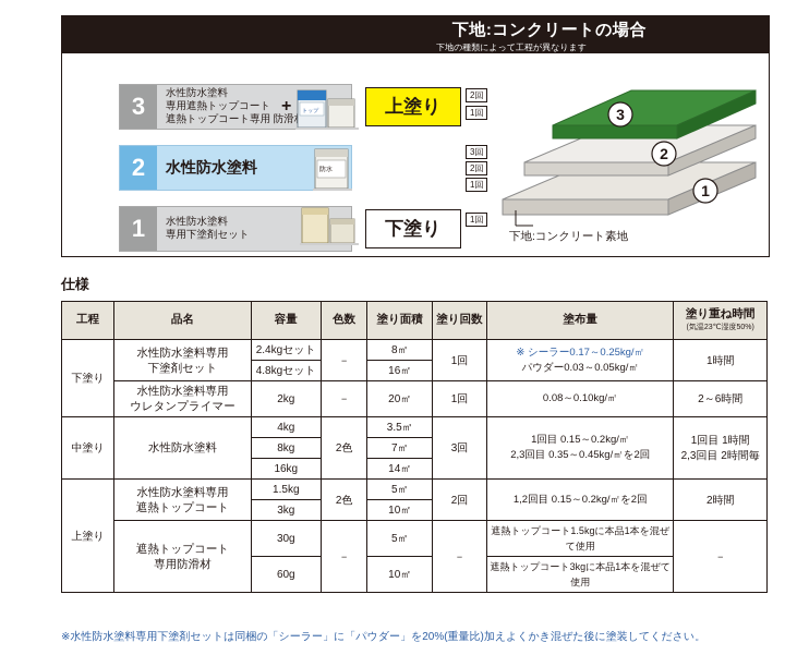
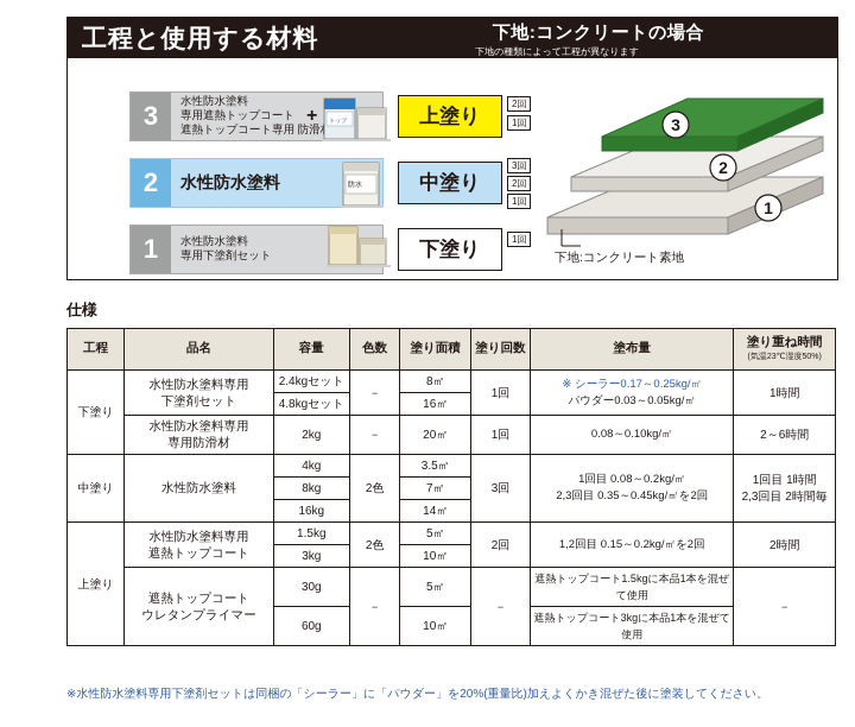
+ 工程と使用する材料
  下地:コンクリートの場合
  下地の種類によって工程が異なります
  3
  水性防水塗料
  専用遮熱トップコート
  遮熱トップコート専用 防滑
  +
  上塗り
  2回
  1回
  2
  水性防水塗料
+ 中塗り
  3回
  2回
  1回
  1
  水性防水塗料
  専用下塗剤セット
  下塗り
  1回
  3
  2
  1
  下地:コンクリート素地
  仕様
  下塗り	水性防水塗料専用 下塗剤セット	2.4kgセット	－	8㎡	1回	※ シーラー0.17～0.25kg/㎡ パウダー0.03～0.05kg/㎡	1時間
  4.8kgセット	16㎡
- 水性防水塗料専用 ウレタンプライマー	2kg	－	20㎡	1回	0.08～0.10kg/㎡	2～6時間
+ 水性防水塗料専用 専用防滑材	2kg	－	20㎡	1回	0.08～0.10kg/㎡	2～6時間
- 中塗り	水性防水塗料	4kg	2色	3.5㎡	3回	1回目 0.15～0.2kg/㎡ 2,3回目 0.35～0.45kg/㎡を2回	1回目 1時間 2,3回目 2時間毎
+ 中塗り	水性防水塗料	4kg	2色	3.5㎡	3回	1回目 0.08～0.2kg/㎡ 2,3回目 0.35～0.45kg/㎡を2回	1回目 1時間 2,3回目 2時間毎
  8kg	7㎡
  16kg	14㎡
  上塗り	水性防水塗料専用 遮熱トップコート	1.5kg	2色	5㎡	2回	1,2回目 0.15～0.2kg/㎡を2回	2時間
  3kg	10㎡
- 遮熱トップコート 専用防滑材	30g	－	5㎡	－	遮熱トップコート1.5kgに本品1本を混ぜて使用	－
+ 遮熱トップコート ウレタンプライマー	30g	－	5㎡	－	遮熱トップコート1.5kgに本品1本を混ぜて使用	－
  60g	10㎡	遮熱トップコート3kgに本品1本を混ぜて使用
  ※水性防水塗料専用下塗剤セットは同梱の「シーラー」に「パウダー」を20%(重量比)加えよくかき混ぜた後に塗装してください。
